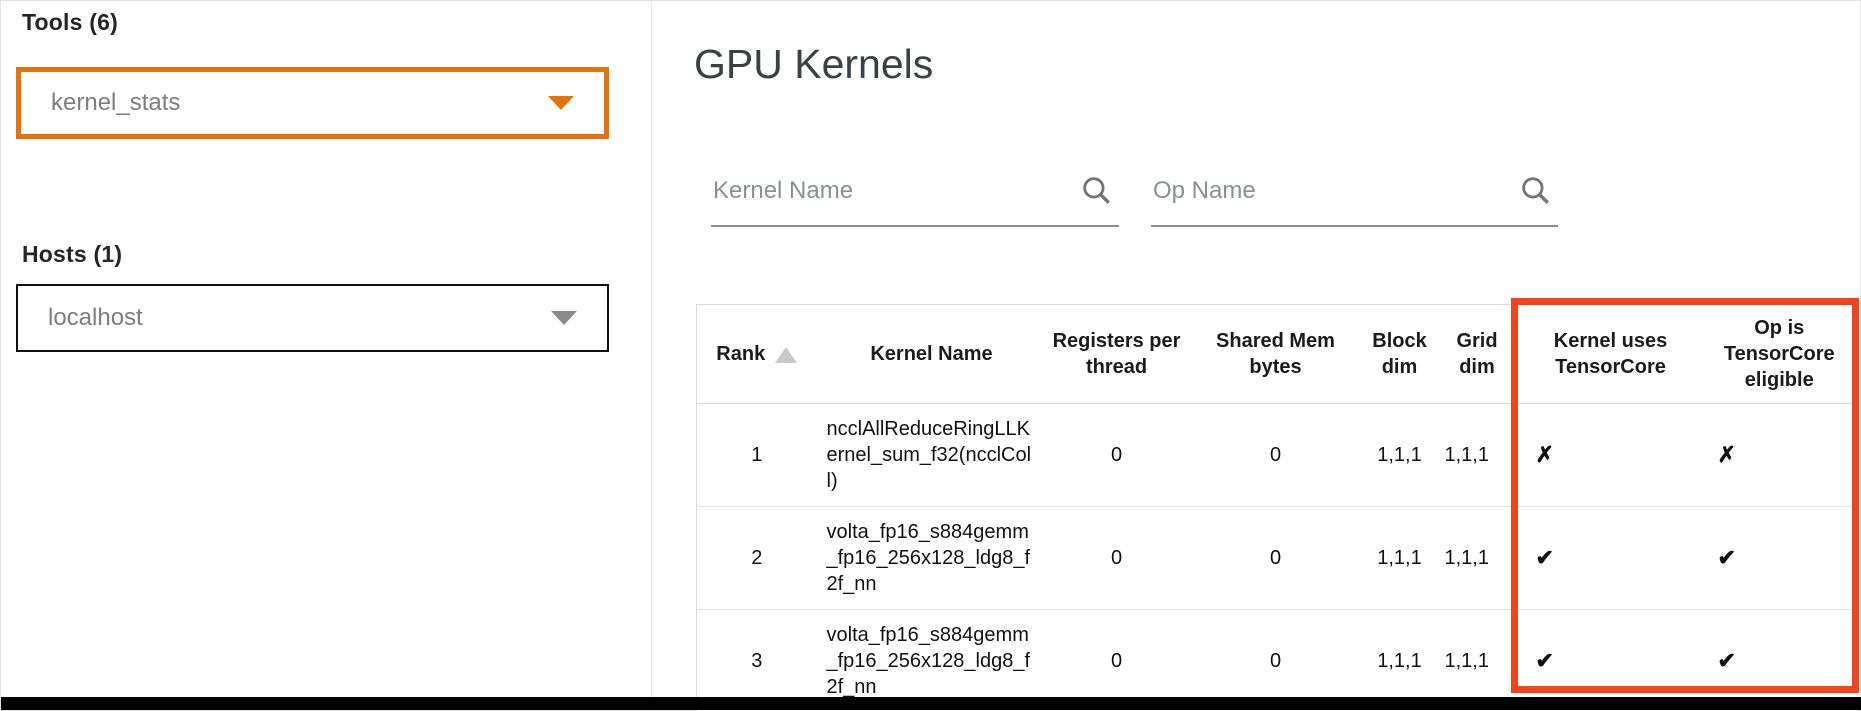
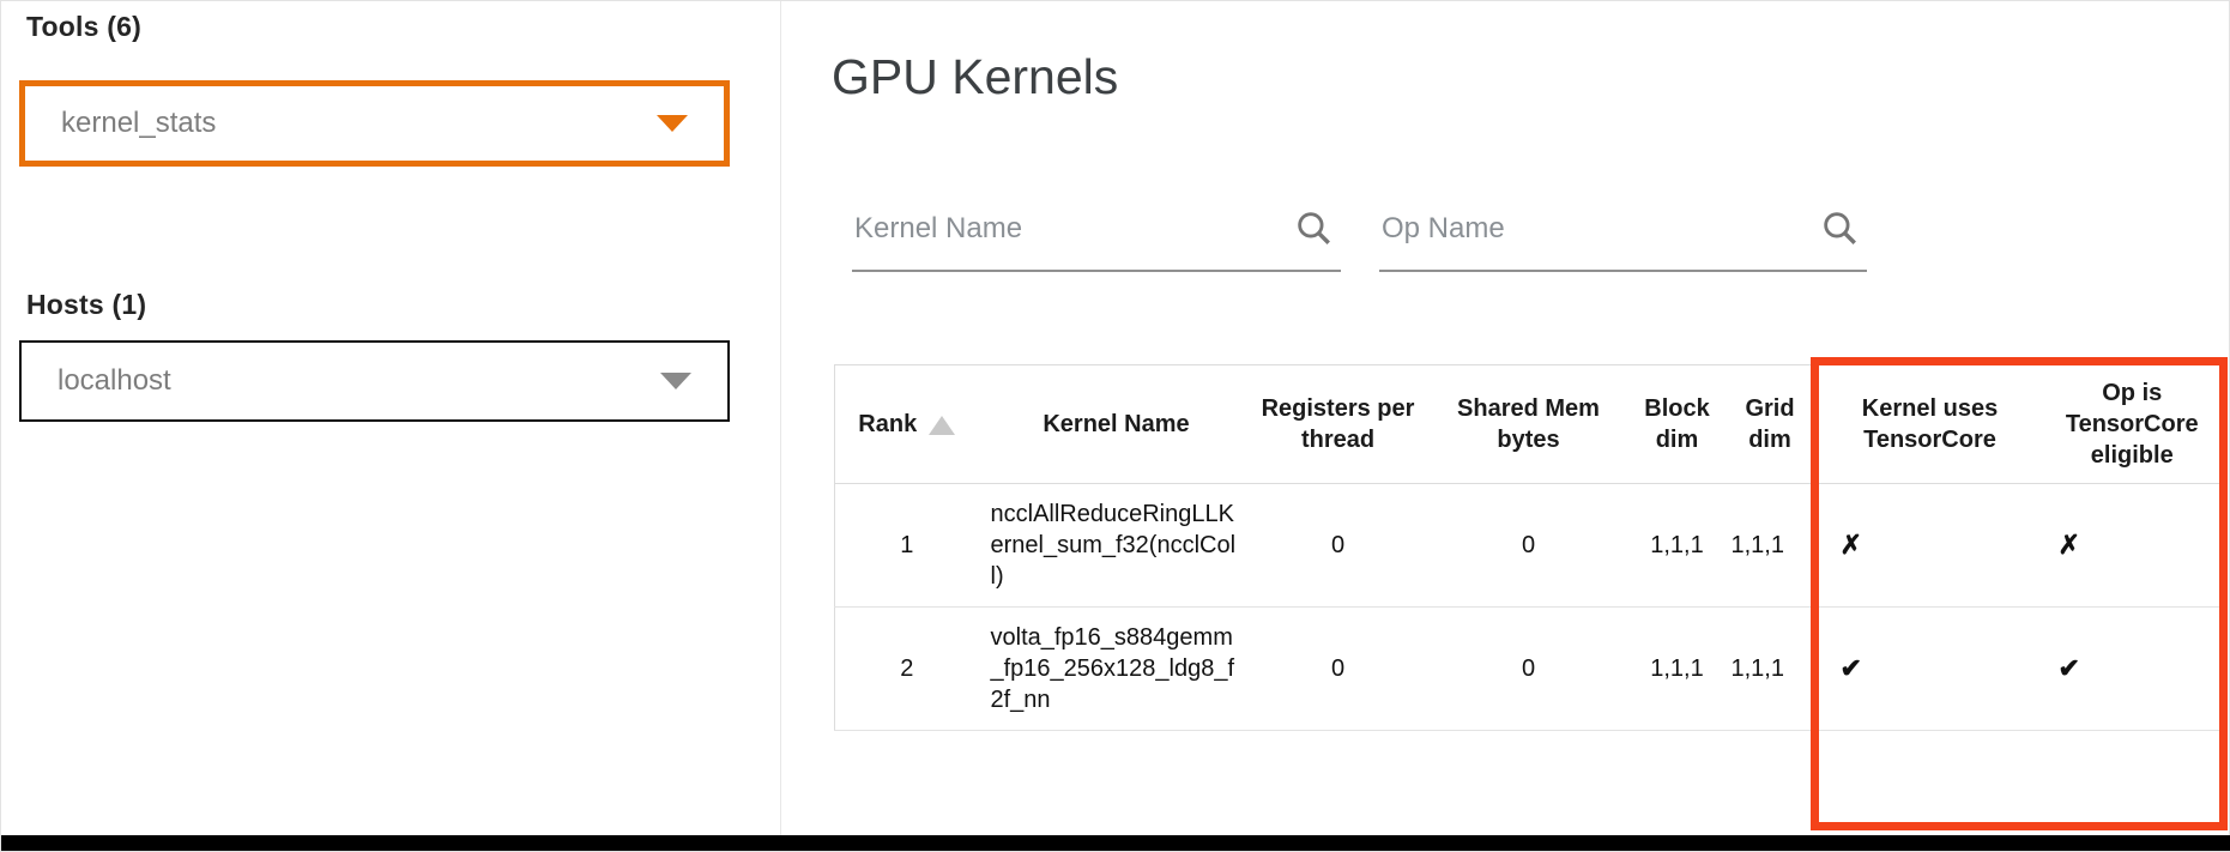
  Tools (6)
  kernel_stats
  Hosts (1)
  localhost
  GPU Kernels
  Kernel Name
  Op Name
  Rank	Kernel Name	Registers per thread	Shared Mem bytes	Block dim	Grid dim	Kernel uses TensorCore	Op is TensorCore eligible
  1	ncclAllReduceRingLLKernel_sum_f32(ncclColl)	0	0	1,1,1	1,1,1	✗	✗
  2	volta_fp16_s884gemm_fp16_256x128_ldg8_f2f_nn	0	0	1,1,1	1,1,1	✔	✔
- 3	volta_fp16_s884gemm_fp16_256x128_ldg8_f2f_nn	0	0	1,1,1	1,1,1	✔	✔
